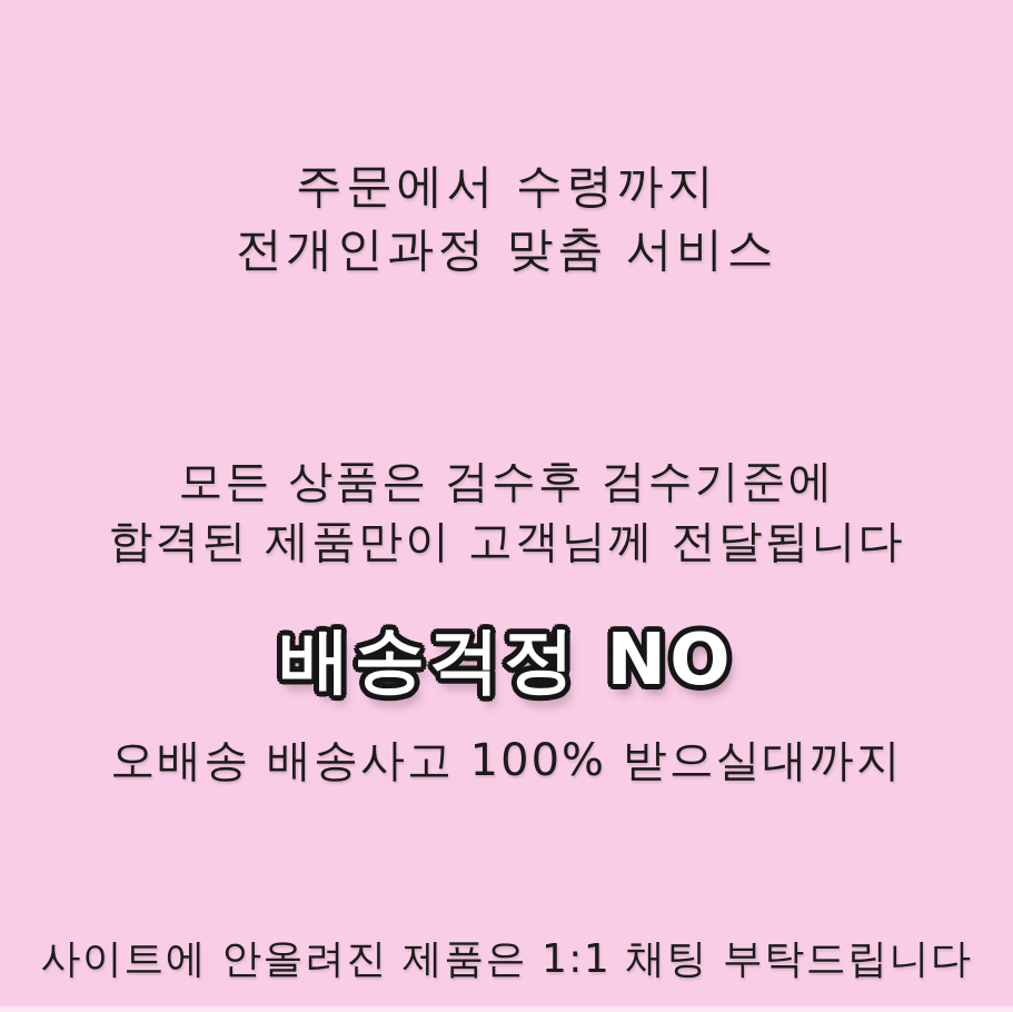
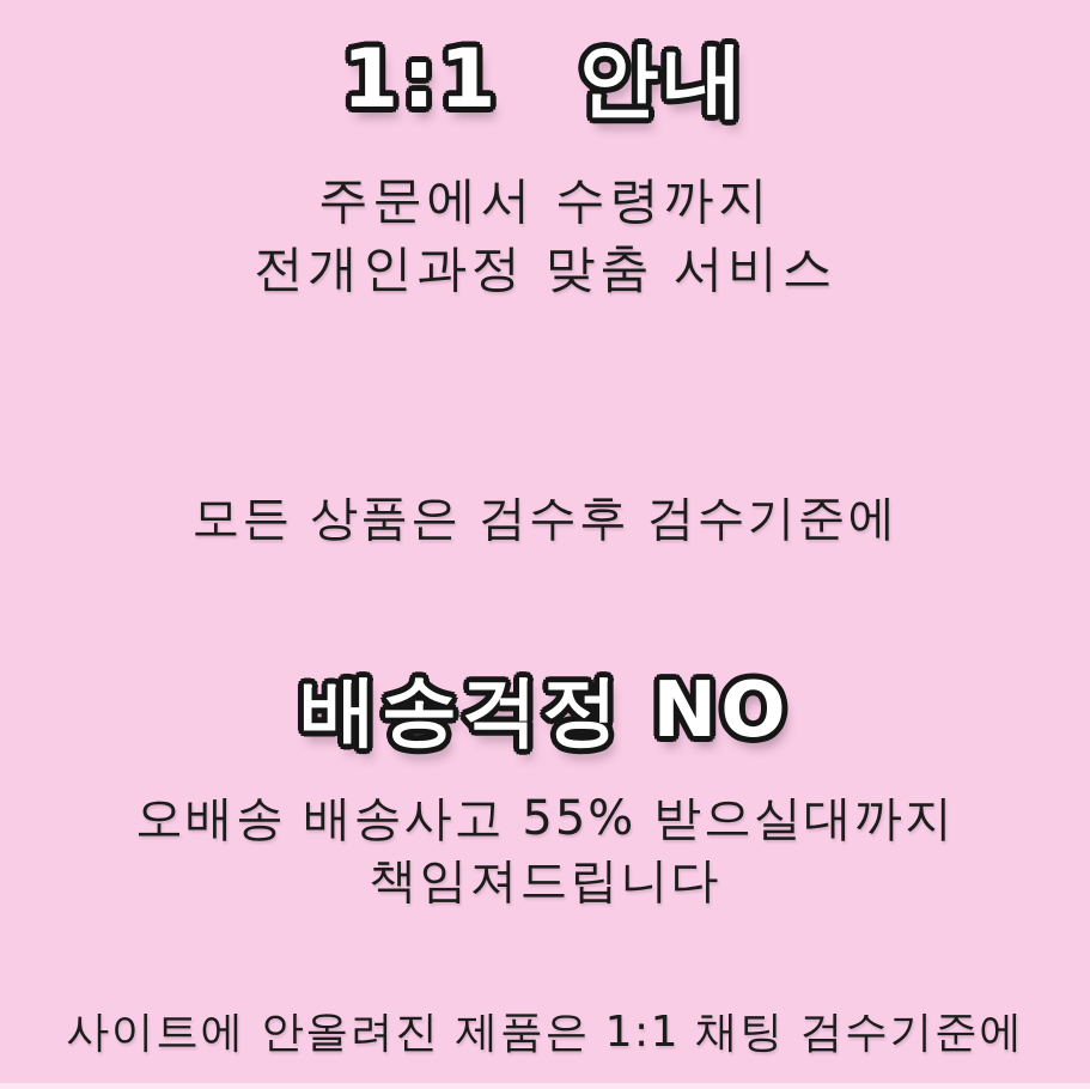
+ 1:1 안내
  주문에서 수령까지
  전개인과정 맞춤 서비스
  모든 상품은 검수후 검수기준에
- 합격된 제품만이 고객님께 전달됩니다
  배송걱정 NO
- 오배송 배송사고 100% 받으실대까지
+ 오배송 배송사고 55% 받으실대까지
+ 책임져드립니다
- 사이트에 안올려진 제품은 1:1 채팅 부탁드립니다
+ 사이트에 안올려진 제품은 1:1 채팅 검수기준에
